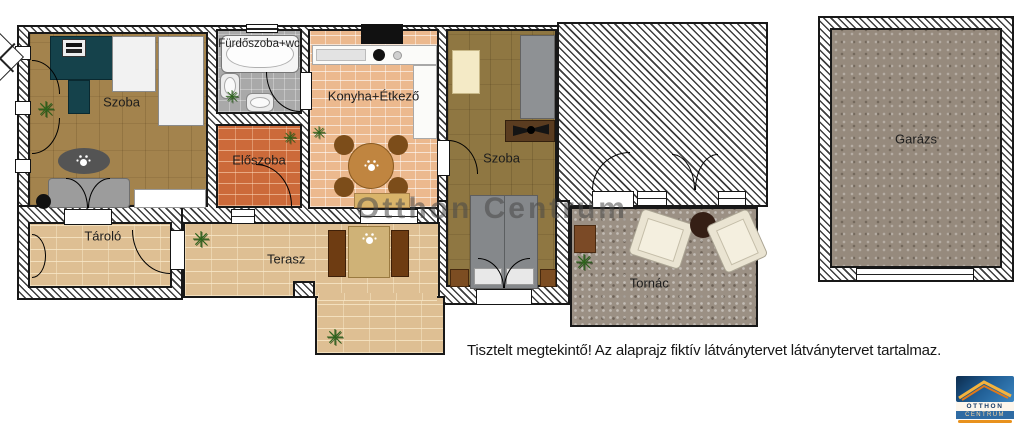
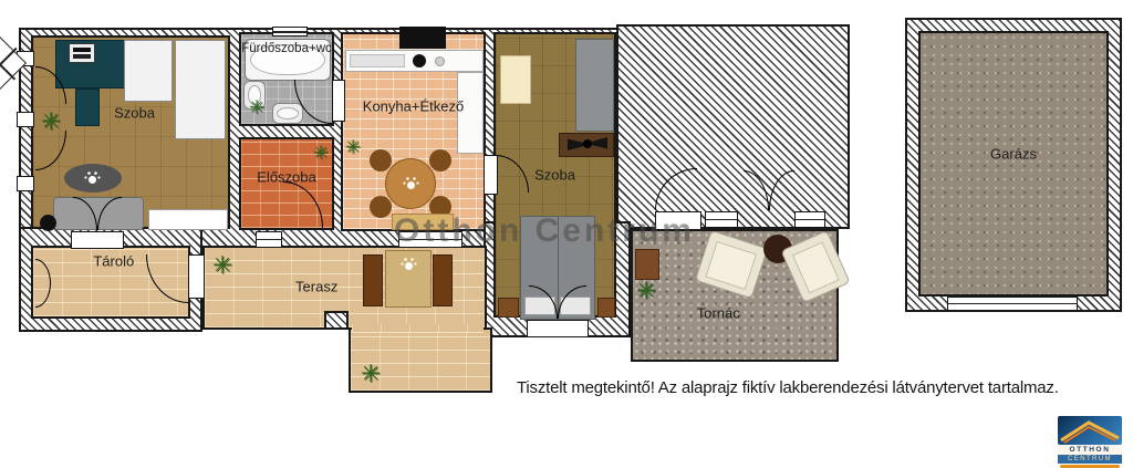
  ✳
  Terasz
  ✳
  ✳
  Tornác
  ✳
  Szoba
  ✳
  Fürdőszoba+wc
  ✳
  Előszoba
  ✳
  Konyha+Étkező
  Szoba
  Tároló
  Garázs
  Otthon Centrum
- Tisztelt megtekintő! Az alaprajz fiktív látványtervet látványtervet tartalmaz.
+ Tisztelt megtekintő! Az alaprajz fiktív lakberendezési látványtervet tartalmaz.
